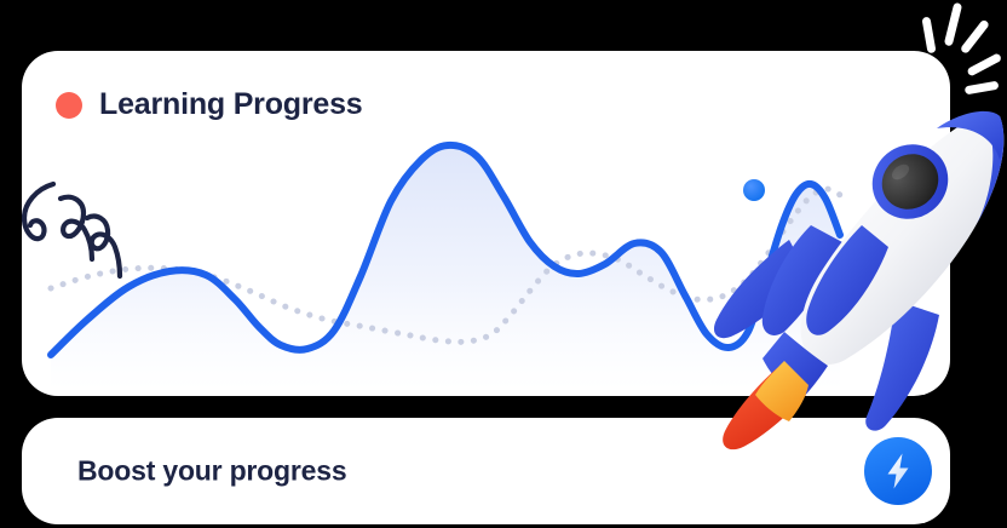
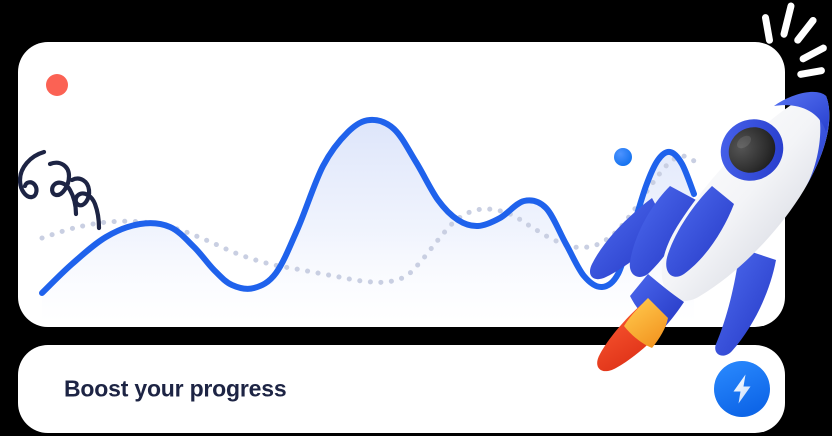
- Learning Progress
  Boost your progress
